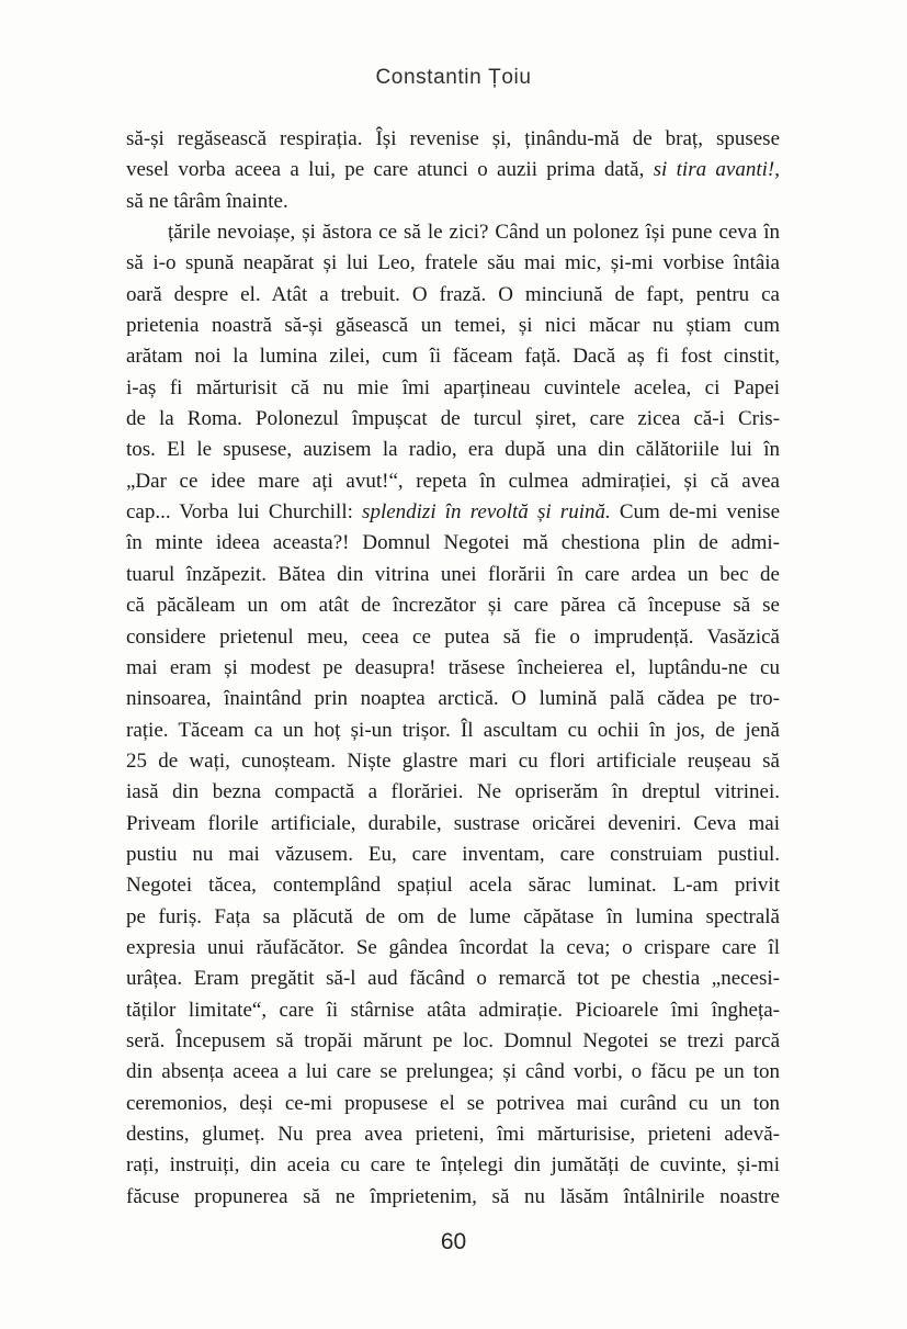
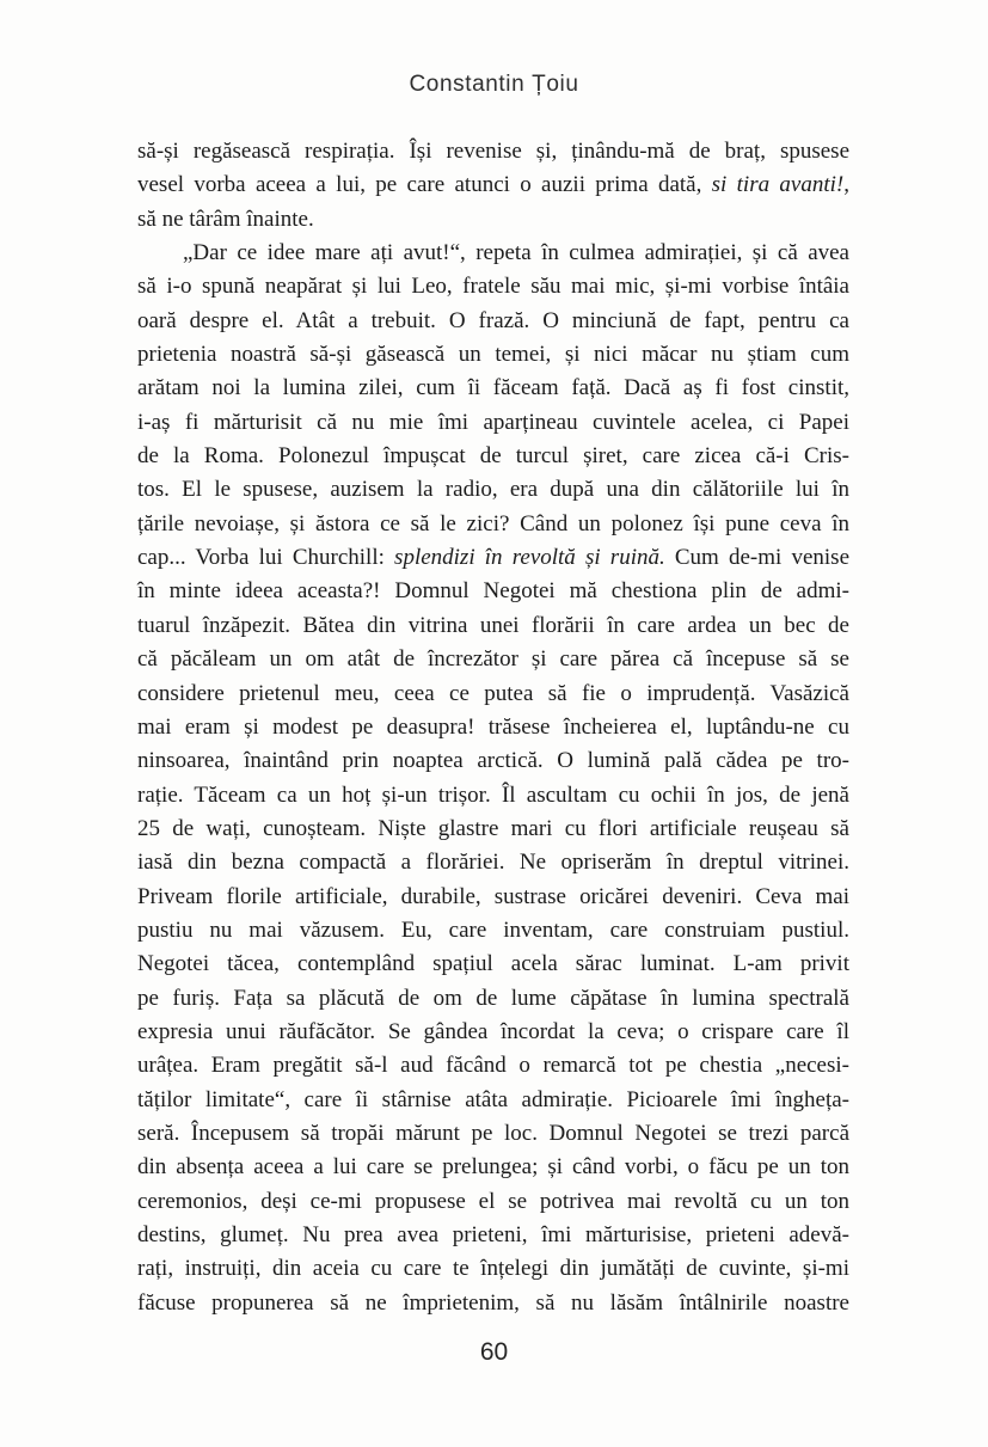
  Constantin Țoiu
  să-și regăsească respirația. Își revenise și, ținându-mă de braț, spusese
  vesel vorba aceea a lui, pe care atunci o auzii prima dată, si tira avanti!,
  să ne târâm înainte.
- țările nevoiașe, și ăstora ce să le zici? Când un polonez își pune ceva în
+ „Dar ce idee mare ați avut!“, repeta în culmea admirației, și că avea
  să i-o spună neapărat și lui Leo, fratele său mai mic, și-mi vorbise întâia
  oară despre el. Atât a trebuit. O frază. O minciună de fapt, pentru ca
  prietenia noastră să-și găsească un temei, și nici măcar nu știam cum
  arătam noi la lumina zilei, cum îi făceam față. Dacă aș fi fost cinstit,
  i-aș fi mărturisit că nu mie îmi aparțineau cuvintele acelea, ci Papei
  de la Roma. Polonezul împușcat de turcul șiret, care zicea că-i Cris-
  tos. El le spusese, auzisem la radio, era după una din călătoriile lui în
- „Dar ce idee mare ați avut!“, repeta în culmea admirației, și că avea
+ țările nevoiașe, și ăstora ce să le zici? Când un polonez își pune ceva în
  cap... Vorba lui Churchill: splendizi în revoltă și ruină. Cum de-mi venise
  în minte ideea aceasta?! Domnul Negotei mă chestiona plin de admi-
  tuarul înzăpezit. Bătea din vitrina unei florării în care ardea un bec de
  că păcăleam un om atât de încrezător și care părea că începuse să se
  considere prietenul meu, ceea ce putea să fie o imprudență. Vasăzică
  mai eram și modest pe deasupra! trăsese încheierea el, luptându-ne cu
  ninsoarea, înaintând prin noaptea arctică. O lumină pală cădea pe tro-
  rație. Tăceam ca un hoț și-un trișor. Îl ascultam cu ochii în jos, de jenă
  25 de wați, cunoșteam. Niște glastre mari cu flori artificiale reușeau să
  iasă din bezna compactă a florăriei. Ne opriserăm în dreptul vitrinei.
  Priveam florile artificiale, durabile, sustrase oricărei deveniri. Ceva mai
  pustiu nu mai văzusem. Eu, care inventam, care construiam pustiul.
  Negotei tăcea, contemplând spațiul acela sărac luminat. L-am privit
  pe furiș. Fața sa plăcută de om de lume căpătase în lumina spectrală
  expresia unui răufăcător. Se gândea încordat la ceva; o crispare care îl
  urâțea. Eram pregătit să-l aud făcând o remarcă tot pe chestia „necesi-
  tăților limitate“, care îi stârnise atâta admirație. Picioarele îmi îngheța-
  seră. Începusem să tropăi mărunt pe loc. Domnul Negotei se trezi parcă
  din absența aceea a lui care se prelungea; și când vorbi, o făcu pe un ton
- ceremonios, deși ce-mi propusese el se potrivea mai curând cu un ton
+ ceremonios, deși ce-mi propusese el se potrivea mai revoltă cu un ton
  destins, glumeț. Nu prea avea prieteni, îmi mărturisise, prieteni adevă-
  rați, instruiți, din aceia cu care te înțelegi din jumătăți de cuvinte, și-mi
  făcuse propunerea să ne împrietenim, să nu lăsăm întâlnirile noastre
  60
